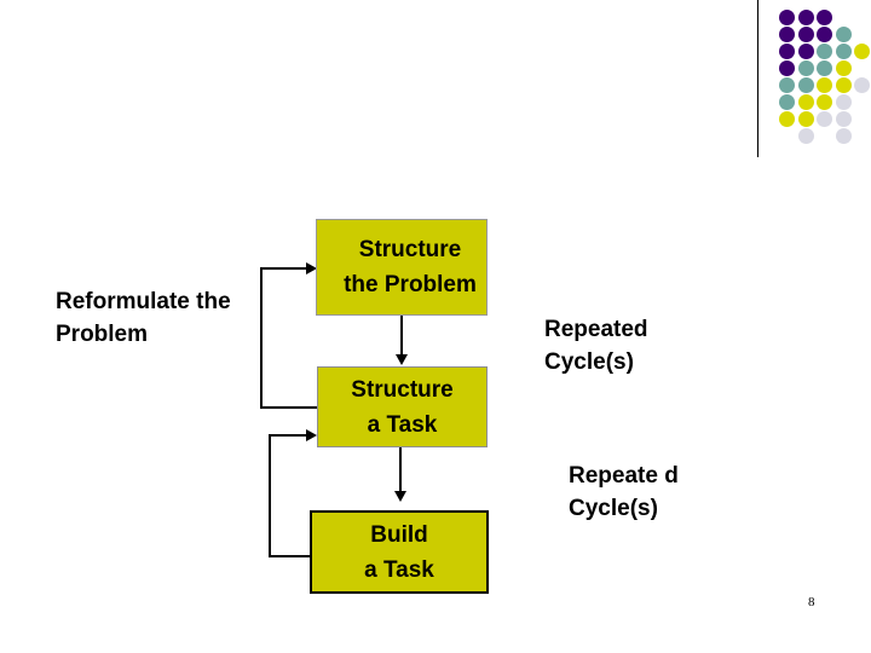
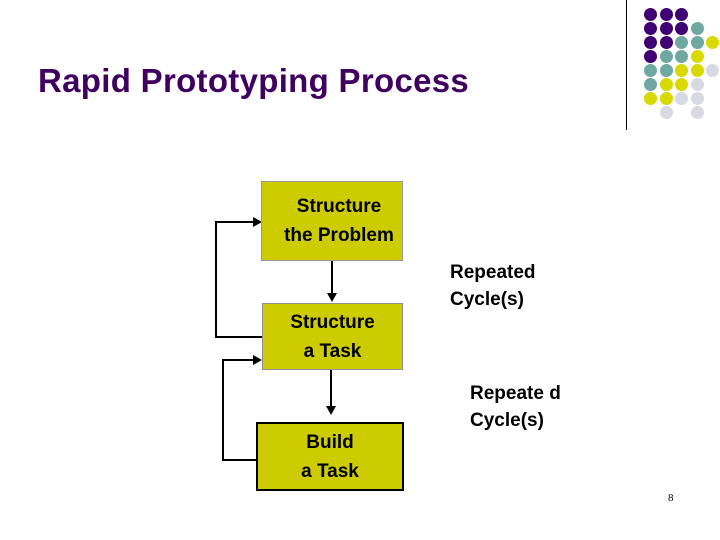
+ Rapid Prototyping Process
  Structure
  the Problem
  Structure
  a Task
  Build
  a Task
- Reformulate the Problem
  Repeated Cycle(s)
  Repeate d Cycle(s)
  8
